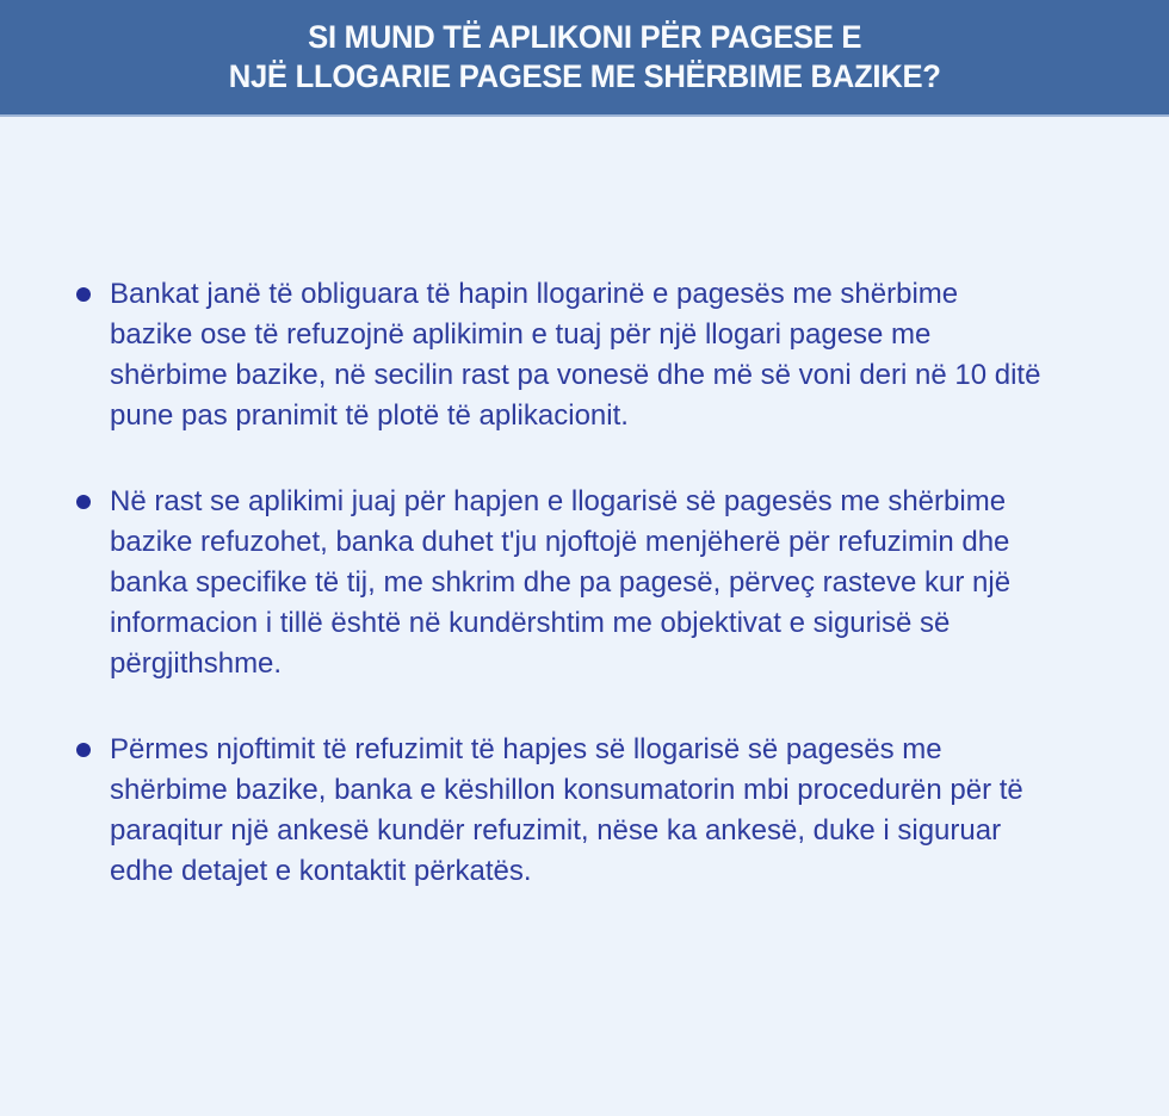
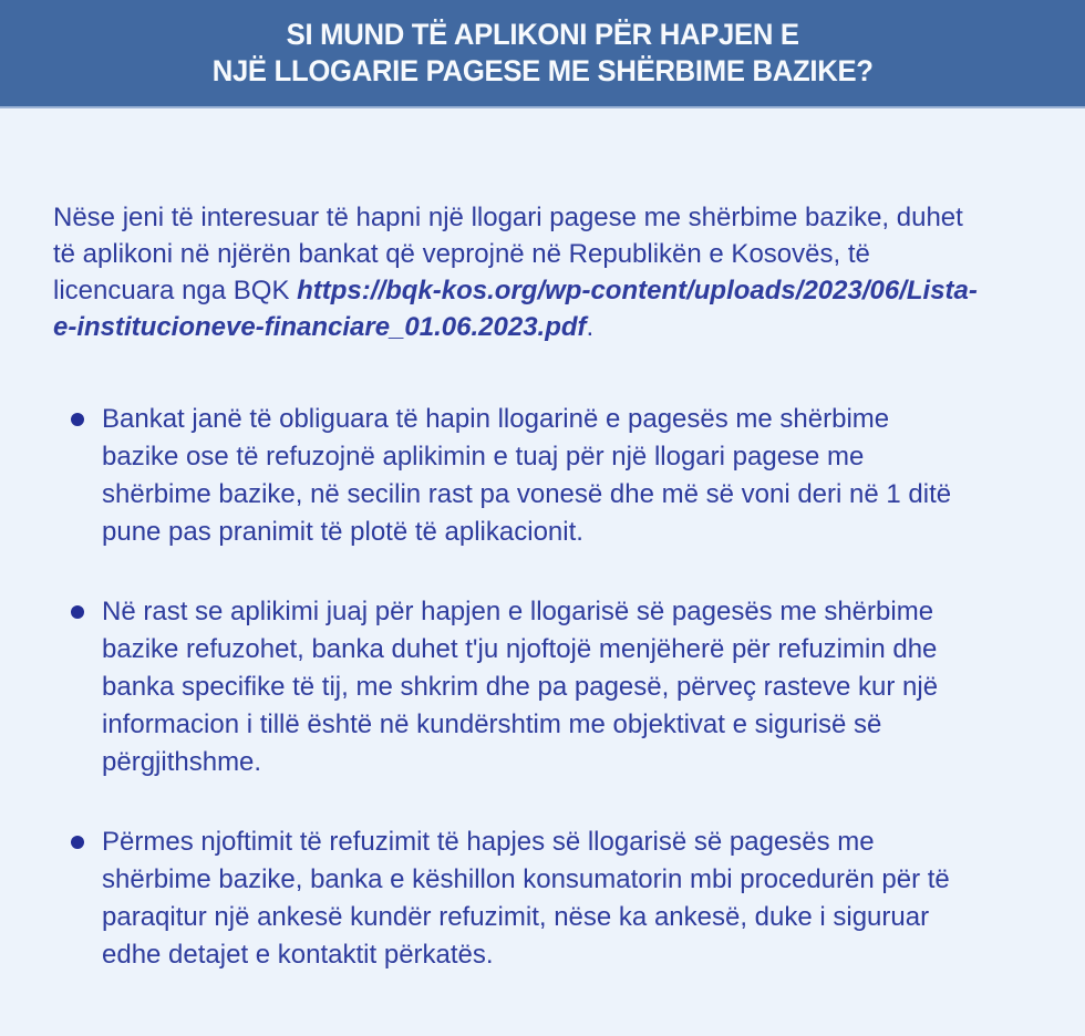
- SI MUND TË APLIKONI PËR PAGESE E
+ SI MUND TË APLIKONI PËR HAPJEN E
  NJË LLOGARIE PAGESE ME SHËRBIME BAZIKE?
+ Nëse jeni të interesuar të hapni një llogari pagese me shërbime bazike, duhet të aplikoni në njërën bankat që veprojnë në Republikën e Kosovës, të licencuara nga BQK https://bqk-kos.org/wp-content/uploads/2023/06/Lista-e-institucioneve-financiare_01.06.2023.pdf.
- Bankat janë të obliguara të hapin llogarinë e pagesës me shërbime bazike ose të refuzojnë aplikimin e tuaj për një llogari pagese me shërbime bazike, në secilin rast pa vonesë dhe më së voni deri në 10 ditë pune pas pranimit të plotë të aplikacionit.
+ Bankat janë të obliguara të hapin llogarinë e pagesës me shërbime bazike ose të refuzojnë aplikimin e tuaj për një llogari pagese me shërbime bazike, në secilin rast pa vonesë dhe më së voni deri në 1 ditë pune pas pranimit të plotë të aplikacionit.
  Në rast se aplikimi juaj për hapjen e llogarisë së pagesës me shërbime bazike refuzohet, banka duhet t'ju njoftojë menjëherë për refuzimin dhe banka specifike të tij, me shkrim dhe pa pagesë, përveç rasteve kur një informacion i tillë është në kundërshtim me objektivat e sigurisë së përgjithshme.
  Përmes njoftimit të refuzimit të hapjes së llogarisë së pagesës me shërbime bazike, banka e këshillon konsumatorin mbi procedurën për të paraqitur një ankesë kundër refuzimit, nëse ka ankesë, duke i siguruar edhe detajet e kontaktit përkatës.
